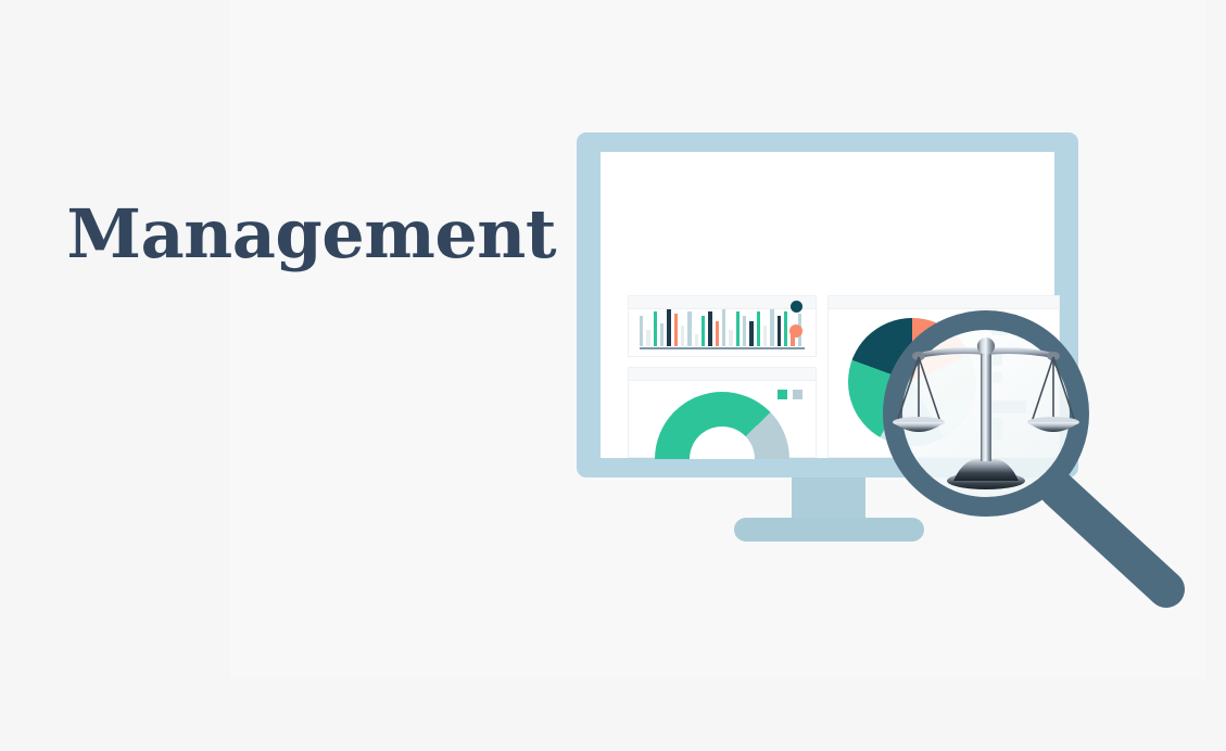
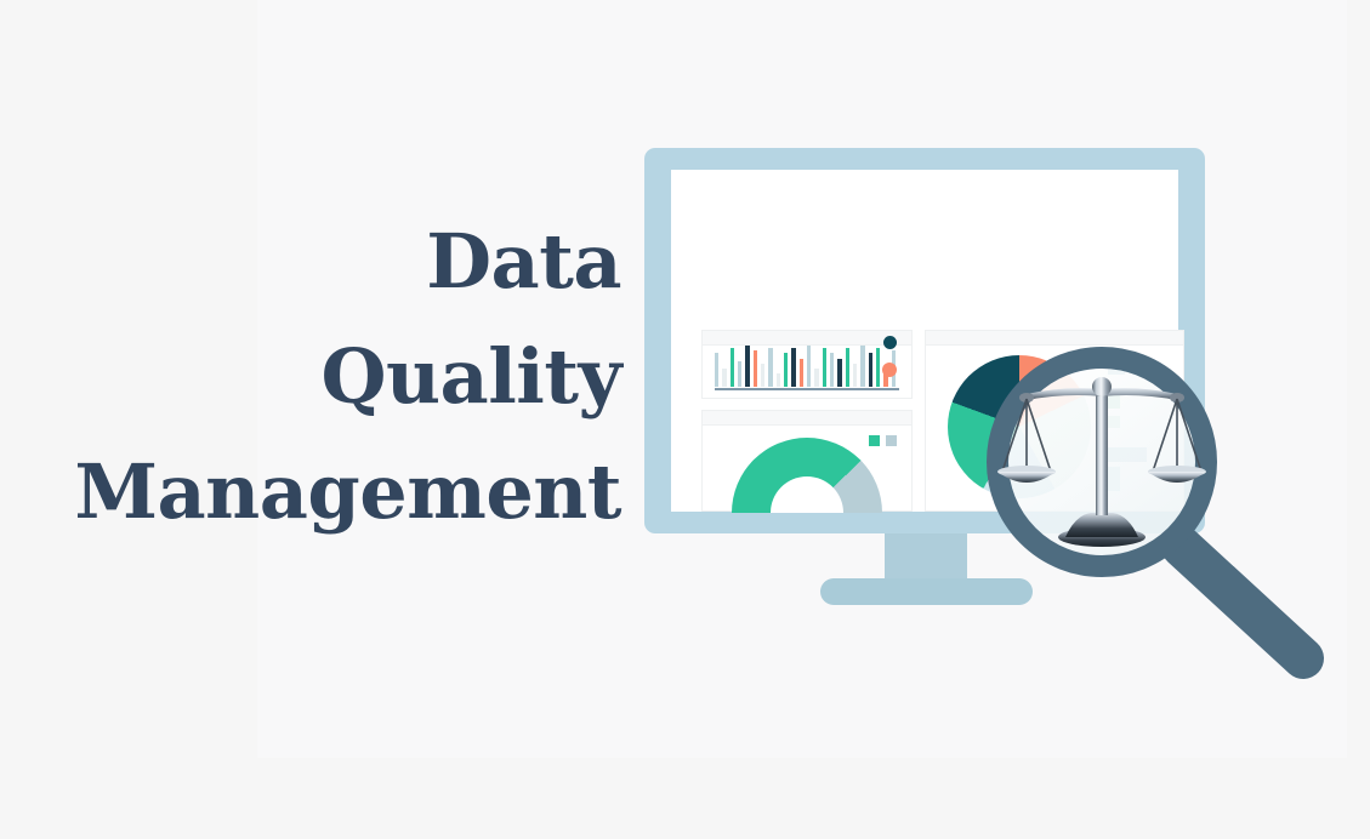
+ Data
+ Quality
  Management
